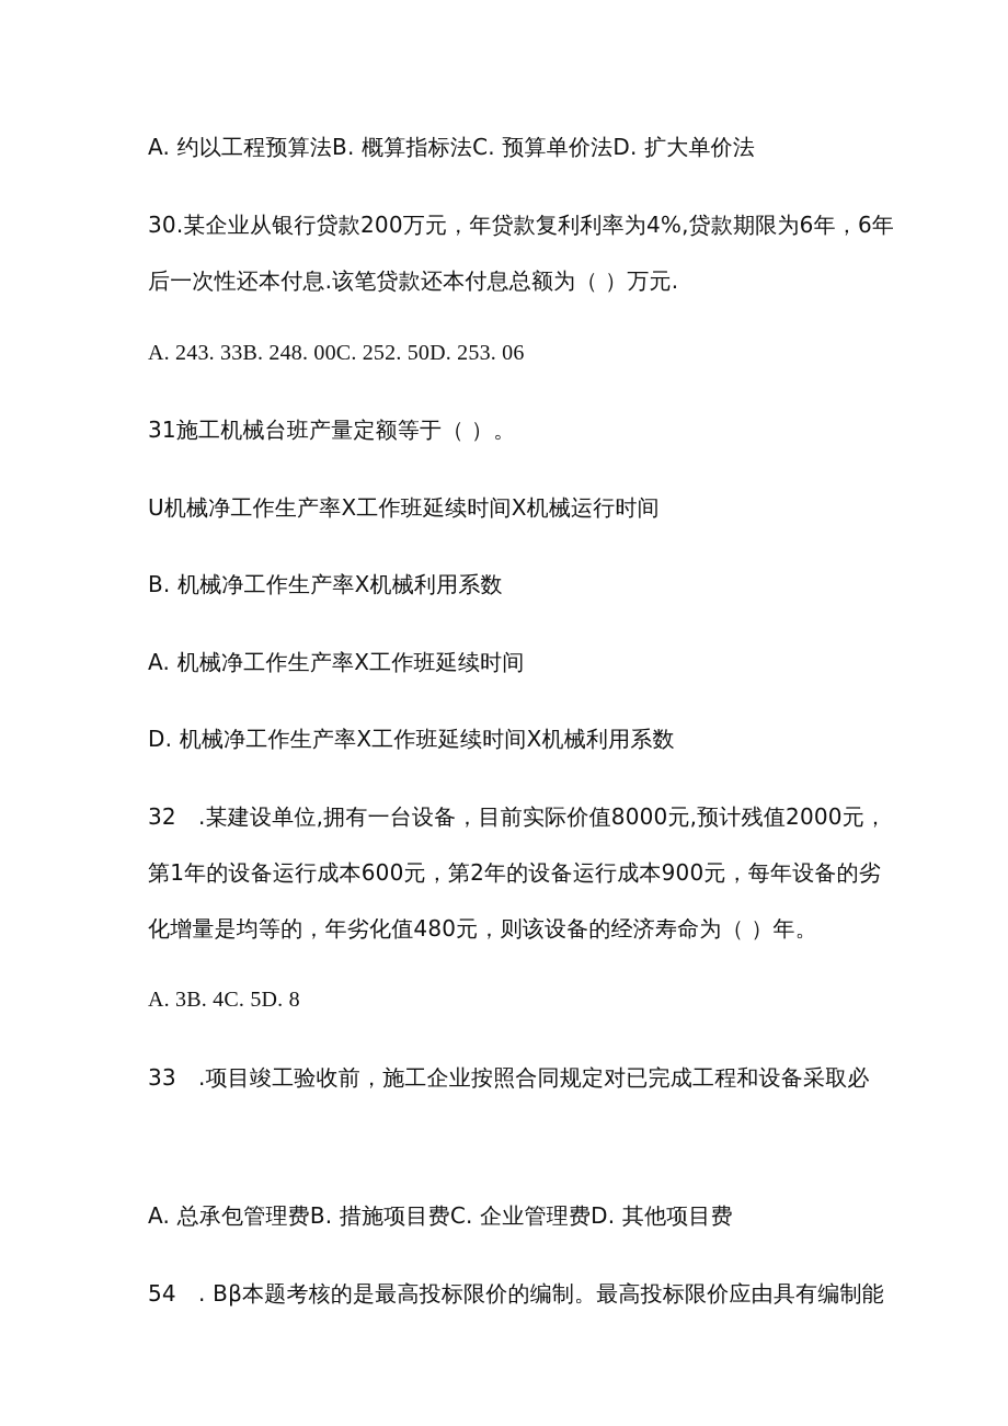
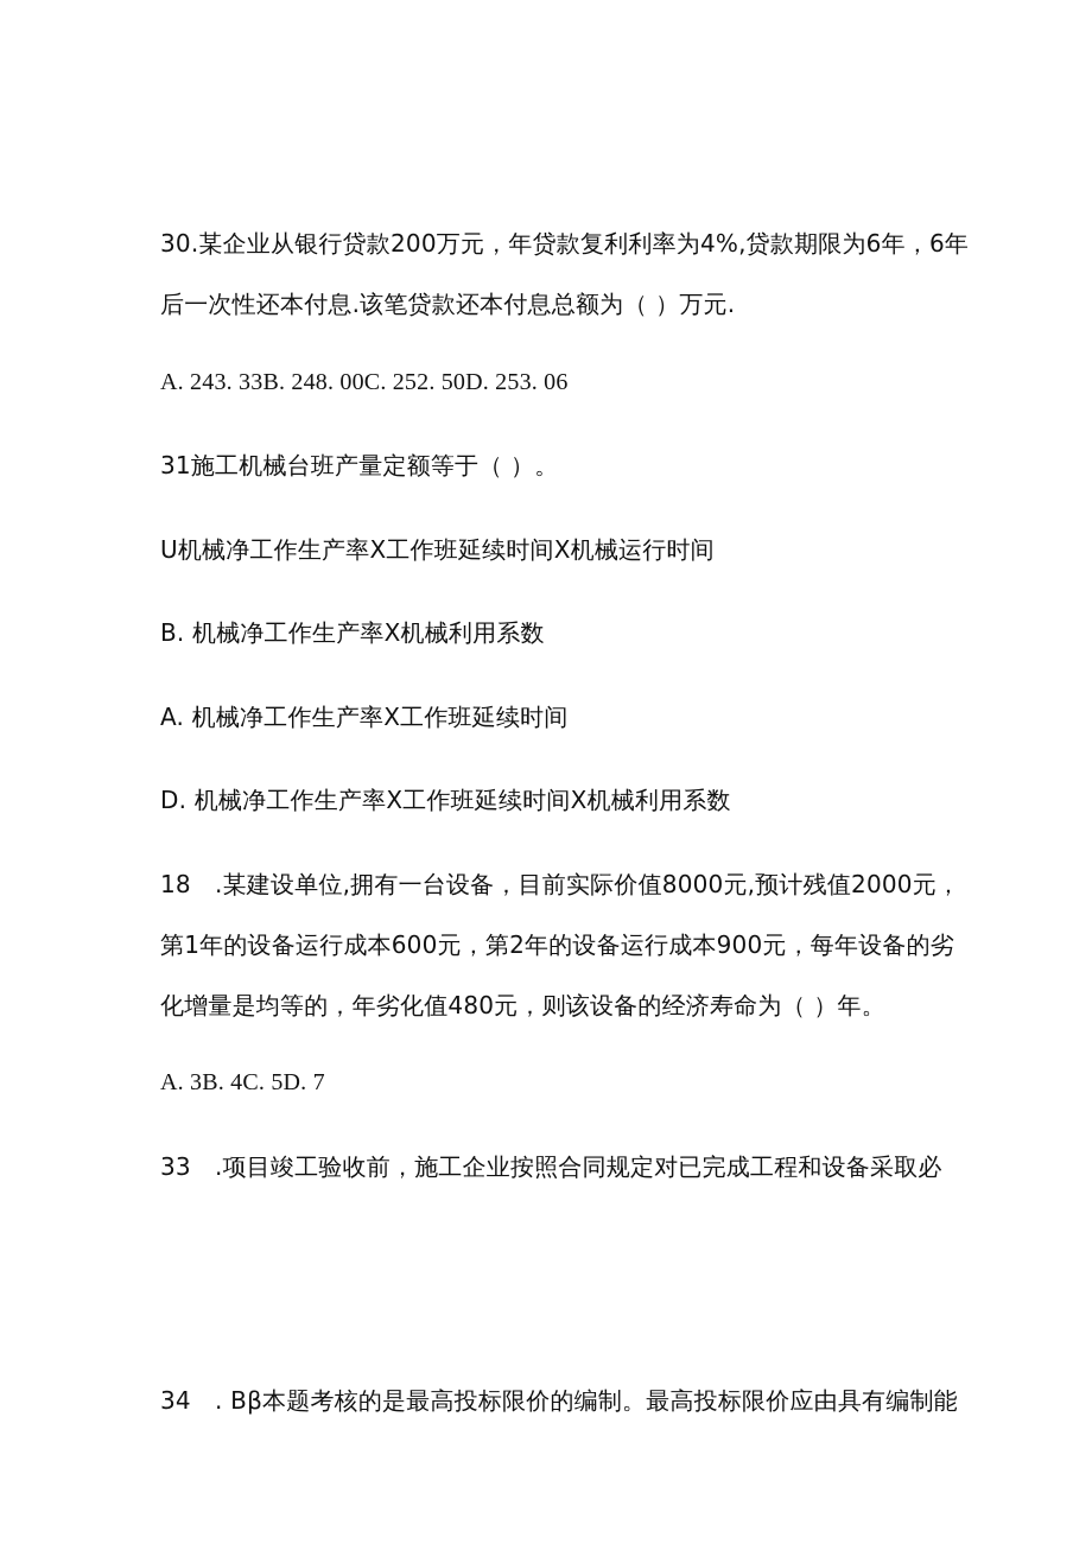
- A. 约以工程预算法B. 概算指标法C. 预算单价法D. 扩大单价法
  30.某企业从银行贷款200万元，年贷款复利利率为4%,贷款期限为6年，6年
  后一次性还本付息.该笔贷款还本付息总额为（ ）万元.
  A. 243. 33B. 248. 00C. 252. 50D. 253. 06
  31施工机械台班产量定额等于（ ）。
  U机械净工作生产率X工作班延续时间X机械运行时间
  B. 机械净工作生产率X机械利用系数
  A. 机械净工作生产率X工作班延续时间
  D. 机械净工作生产率X工作班延续时间X机械利用系数
- 32 .某建设单位,拥有一台设备，目前实际价值8000元,预计残值2000元，
+ 18 .某建设单位,拥有一台设备，目前实际价值8000元,预计残值2000元，
  第1年的设备运行成本600元，第2年的设备运行成本900元，每年设备的劣
  化增量是均等的，年劣化值480元，则该设备的经济寿命为（ ）年。
- A. 3B. 4C. 5D. 8
+ A. 3B. 4C. 5D. 7
  33 .项目竣工验收前，施工企业按照合同规定对已完成工程和设备采取必
- A. 总承包管理费B. 措施项目费C. 企业管理费D. 其他项目费
- 54 . Bβ本题考核的是最高投标限价的编制。最高投标限价应由具有编制能
+ 34 . Bβ本题考核的是最高投标限价的编制。最高投标限价应由具有编制能
